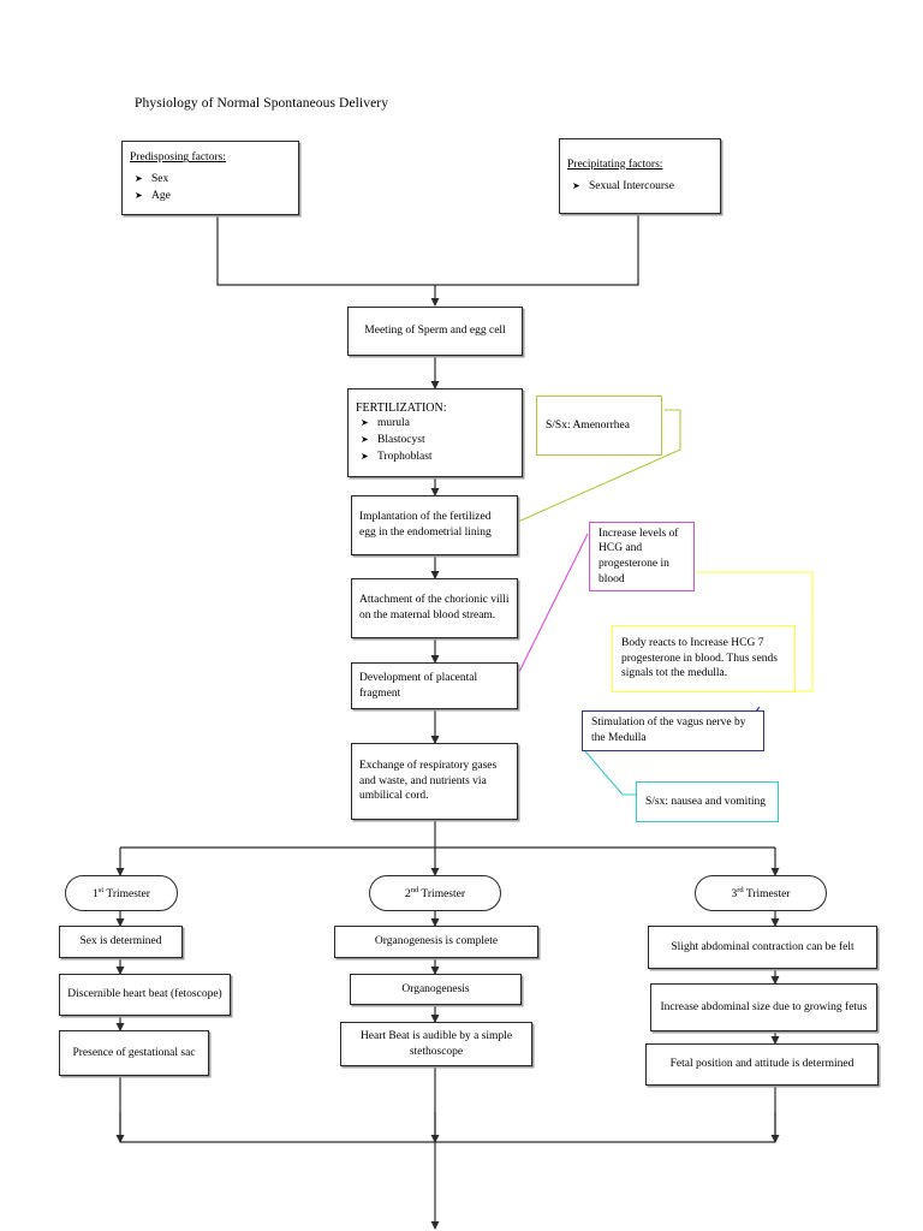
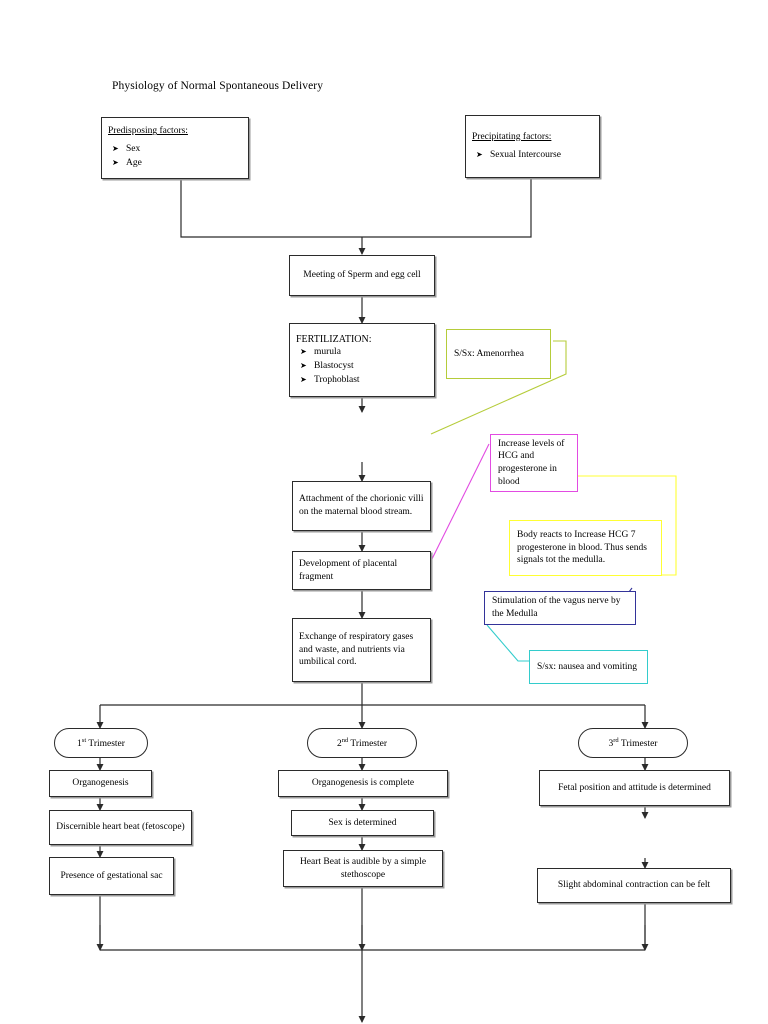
  Physiology of Normal Spontaneous Delivery
  Predisposing factors:
  Sex
  Age
  Precipitating factors:
  Sexual Intercourse
  Meeting of Sperm and egg cell
  FERTILIZATION:
  murula
  Blastocyst
  Trophoblast
- Implantation of the fertilized egg in the endometrial lining
  Attachment of the chorionic villi on the maternal blood stream.
  Development of placental fragment
  Exchange of respiratory gases and waste, and nutrients via umbilical cord.
  S/Sx: Amenorrhea
  Increase levels of HCG and progesterone in blood
  Body reacts to Increase HCG 7 progesterone in blood. Thus sends signals tot the medulla.
  Stimulation of the vagus nerve by the Medulla
  S/sx: nausea and vomiting
  1 Trimester
  2 Trimester
  3 Trimester
- Sex is determined
+ Organogenesis
  Discernible heart beat (fetoscope)
  Presence of gestational sac
  Organogenesis is complete
- Organogenesis
+ Sex is determined
  Heart Beat is audible by a simple stethoscope
- Slight abdominal contraction can be felt
+ Fetal position and attitude is determined
- Increase abdominal size due to growing fetus
- Fetal position and attitude is determined
+ Slight abdominal contraction can be felt
